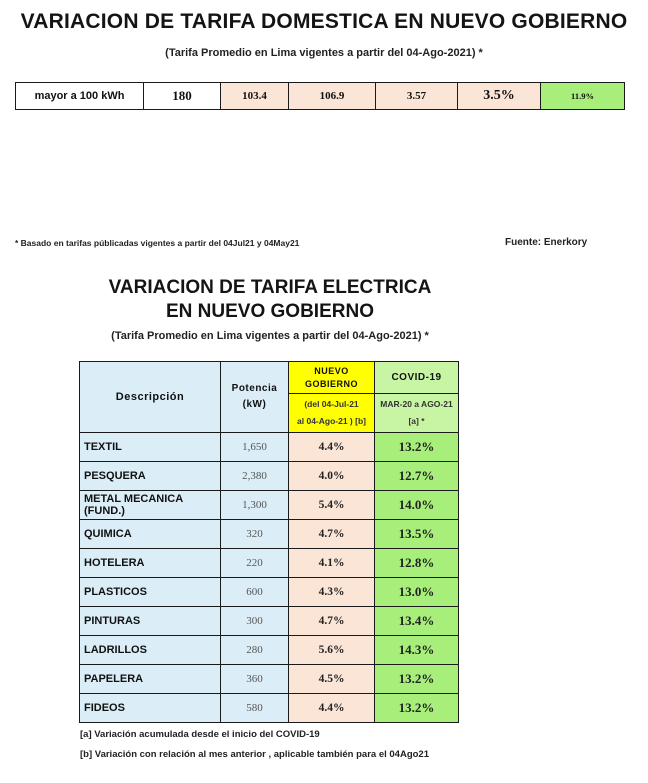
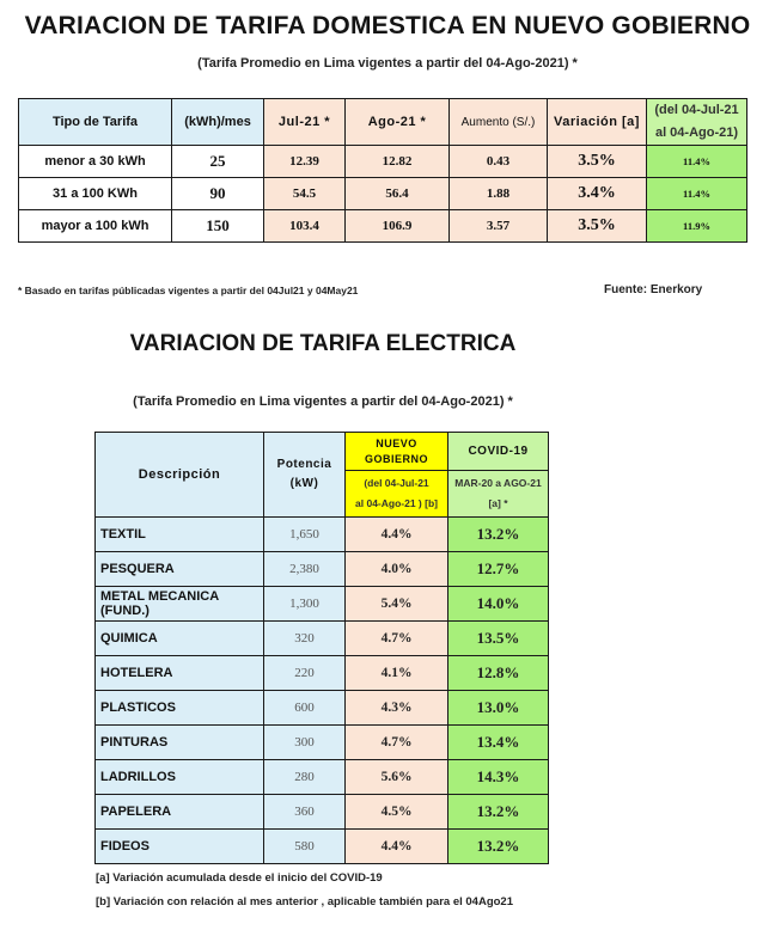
  VARIACION DE TARIFA DOMESTICA EN NUEVO GOBIERNO
  (Tarifa Promedio en Lima vigentes a partir del 04-Ago-2021) *
+ Tipo de Tarifa	(kWh)/mes	Jul-21 *	Ago-21 *	Aumento (S/.)	Variación [a]	(del 04-Jul-21 al 04-Ago-21)
+ menor a 30 kWh	25	12.39	12.82	0.43	3.5%	11.4%
+ 31 a 100 KWh	90	54.5	56.4	1.88	3.4%	11.4%
- mayor a 100 kWh	180	103.4	106.9	3.57	3.5%	11.9%
+ mayor a 100 kWh	150	103.4	106.9	3.57	3.5%	11.9%
  * Basado en tarifas públicadas vigentes a partir del 04Jul21 y 04May21
  Fuente: Enerkory
  VARIACION DE TARIFA ELECTRICA
- EN NUEVO GOBIERNO
  (Tarifa Promedio en Lima vigentes a partir del 04-Ago-2021) *
  Descripción	Potencia (kW)	NUEVO GOBIERNO	COVID-19
  (del 04-Jul-21 al 04-Ago-21 ) [b]	MAR-20 a AGO-21 [a] *
  TEXTIL	1,650	4.4%	13.2%
  PESQUERA	2,380	4.0%	12.7%
  METAL MECANICA (FUND.)	1,300	5.4%	14.0%
  QUIMICA	320	4.7%	13.5%
  HOTELERA	220	4.1%	12.8%
  PLASTICOS	600	4.3%	13.0%
  PINTURAS	300	4.7%	13.4%
  LADRILLOS	280	5.6%	14.3%
  PAPELERA	360	4.5%	13.2%
  FIDEOS	580	4.4%	13.2%
  [a] Variación acumulada desde el inicio del COVID-19
  [b] Variación con relación al mes anterior , aplicable también para el 04Ago21
